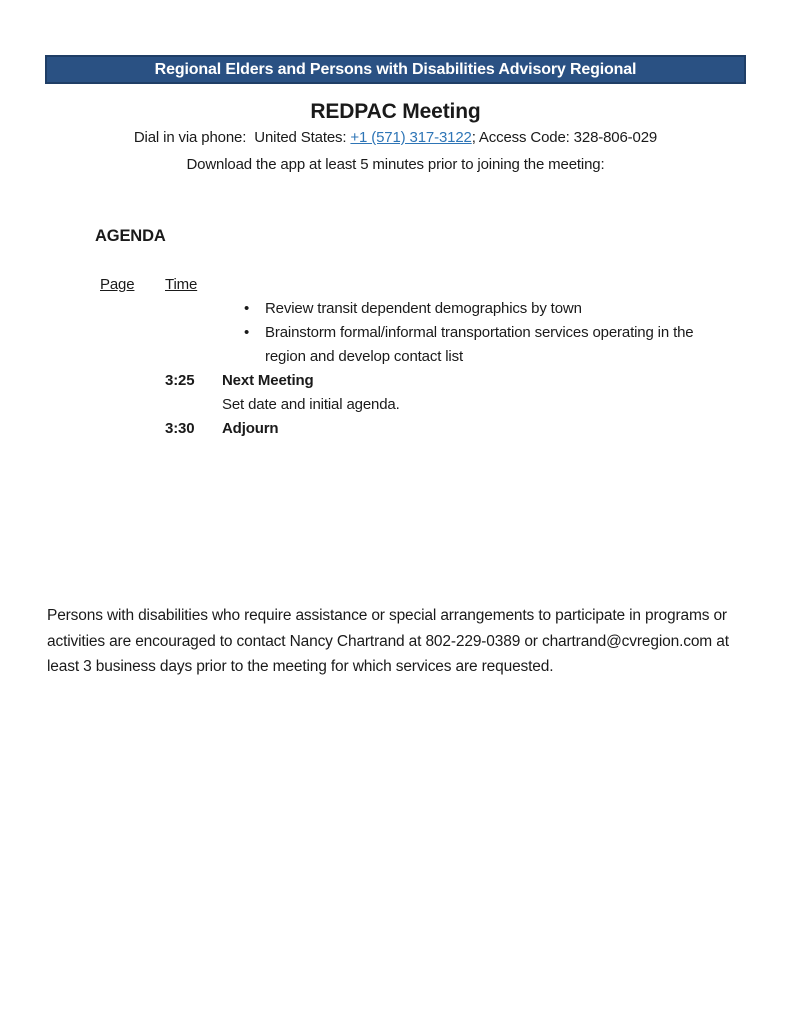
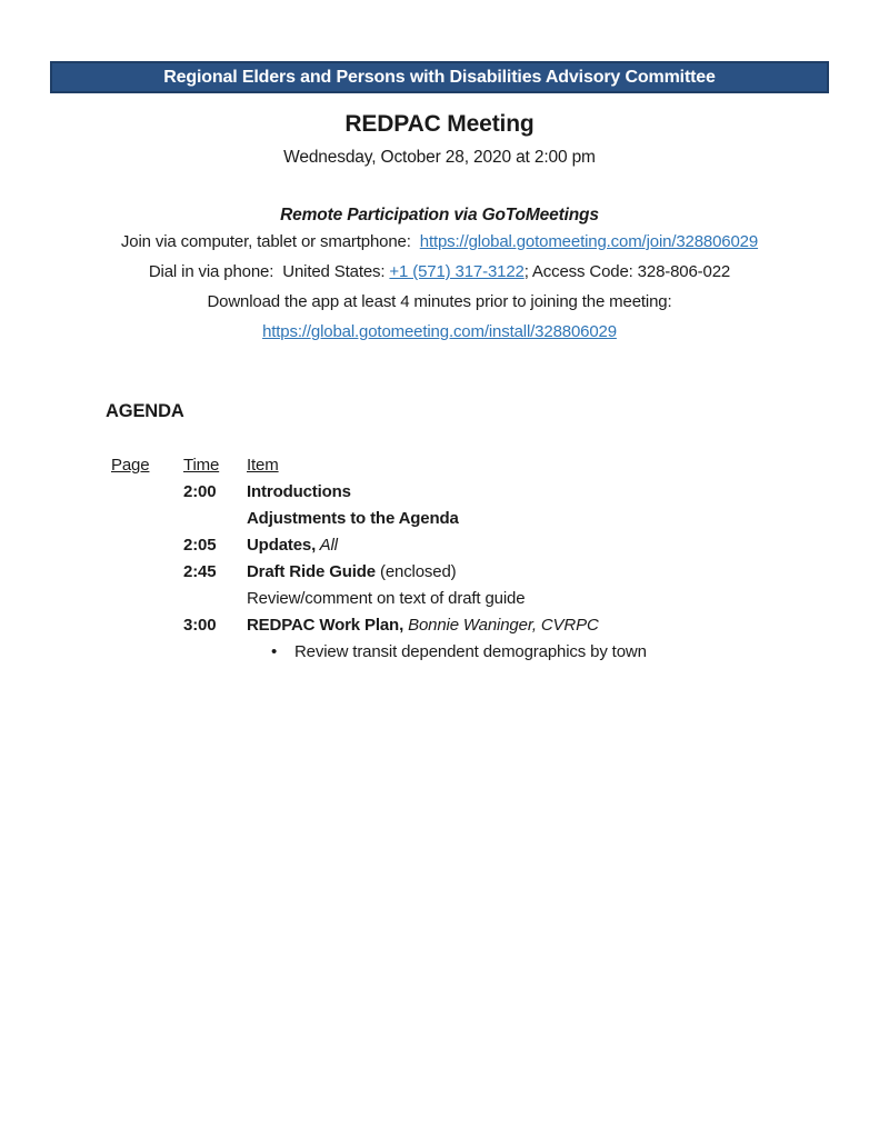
- Regional Elders and Persons with Disabilities Advisory Regional
+ Regional Elders and Persons with Disabilities Advisory Committee
  REDPAC Meeting
+ Wednesday, October 28, 2020 at 2:00 pm
+ Remote Participation via GoToMeetings
+ Join via computer, tablet or smartphone: https://global.gotomeeting.com/join/328806029
- Dial in via phone: United States: +1 (571) 317-3122; Access Code: 328-806-029
+ Dial in via phone: United States: +1 (571) 317-3122; Access Code: 328-806-022
- Download the app at least 5 minutes prior to joining the meeting:
+ Download the app at least 4 minutes prior to joining the meeting:
+ https://global.gotomeeting.com/install/328806029
  AGENDA
  Page
  Time
+ Item
+ 2:00
+ Introductions
+ Adjustments to the Agenda
+ 2:05
+ Updates, All
+ 2:45
+ Draft Ride Guide (enclosed)
+ Review/comment on text of draft guide
+ 3:00
+ REDPAC Work Plan, Bonnie Waninger, CVRPC
  Review transit dependent demographics by town
- Brainstorm formal/informal transportation services operating in the region and develop contact list
- 3:25
- Next Meeting
- Set date and initial agenda.
- 3:30
- Adjourn
- Persons with disabilities who require assistance or special arrangements to participate in programs or activities are encouraged to contact Nancy Chartrand at 802-229-0389 or chartrand@cvregion.com at least 3 business days prior to the meeting for which services are requested.
